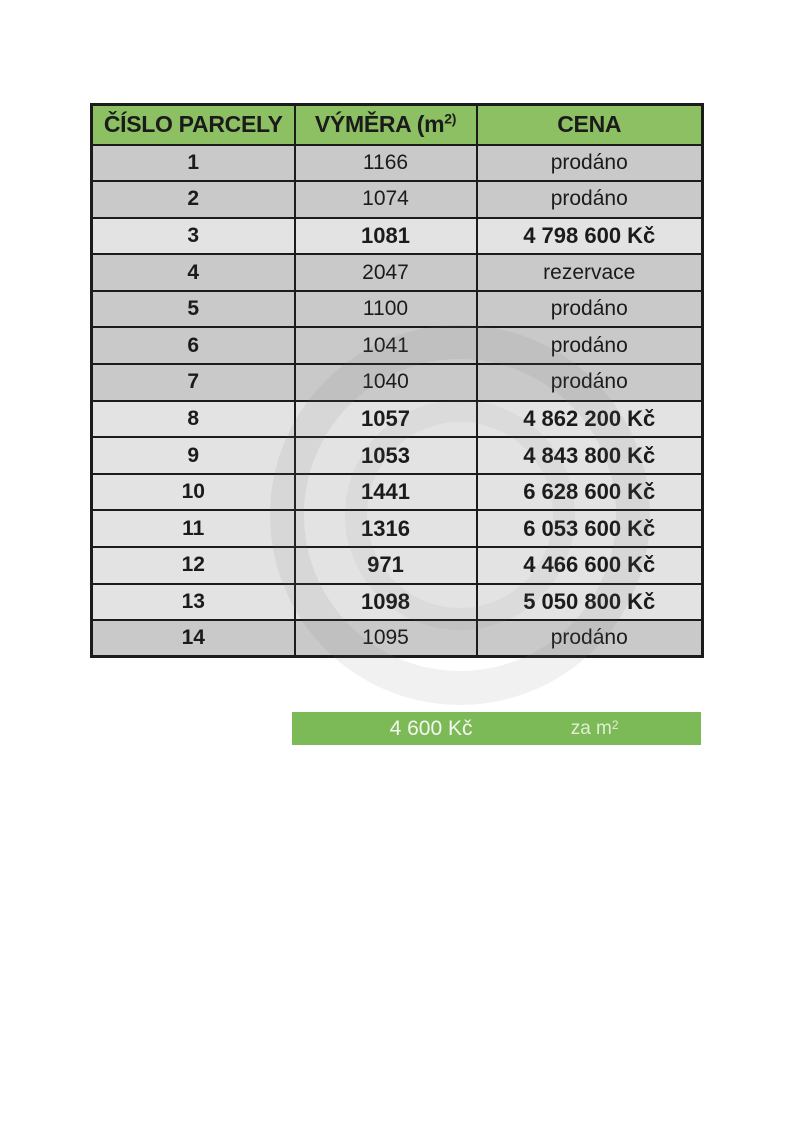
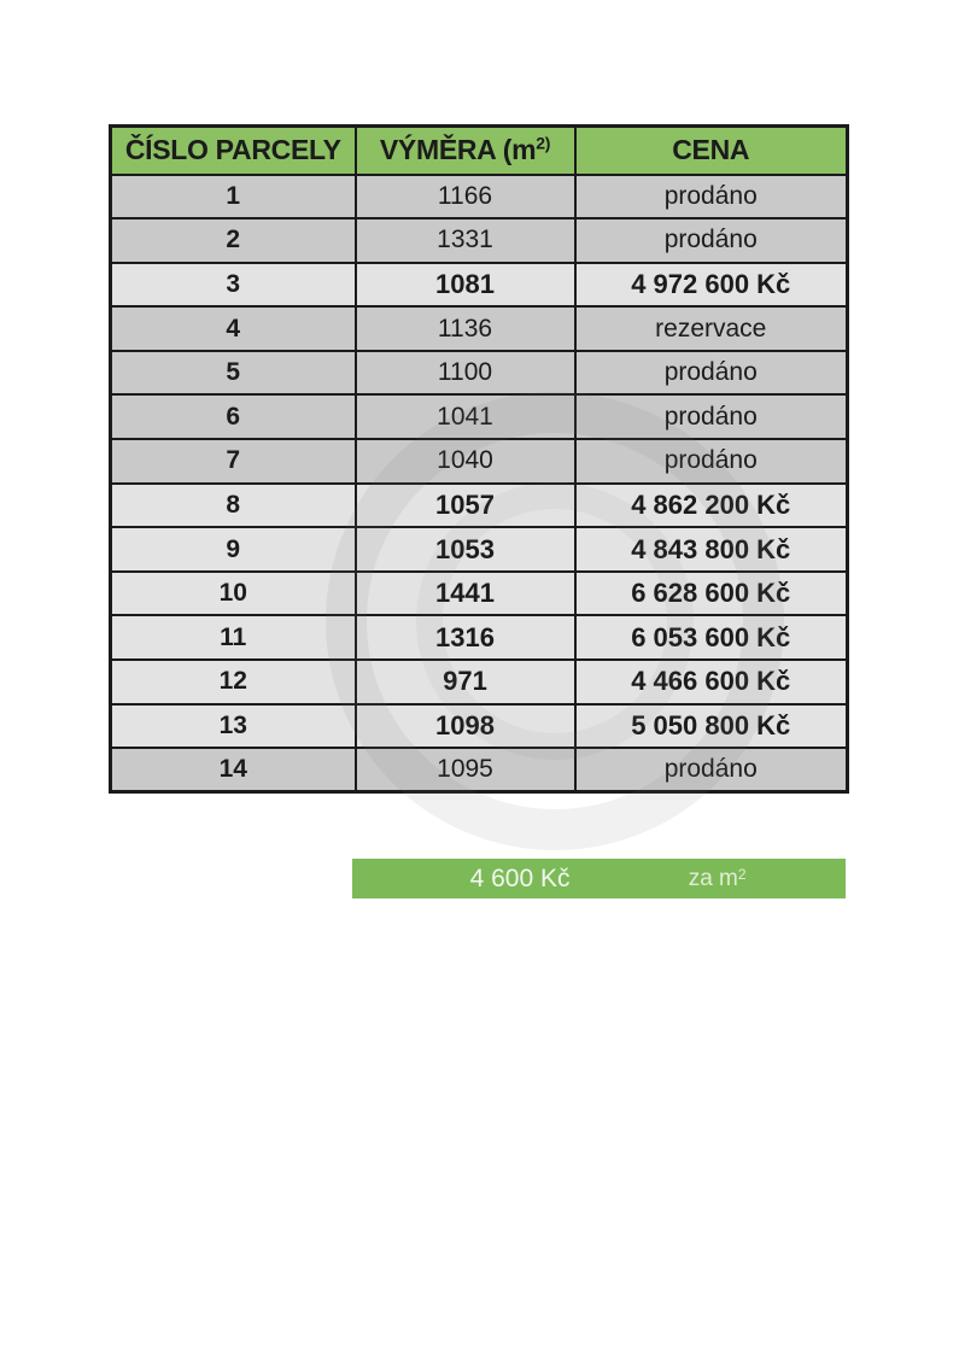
  ČÍSLO PARCELY	VÝMĚRA (m2)	CENA
  1	1166	prodáno
- 2	1074	prodáno
+ 2	1331	prodáno
- 3	1081	4 798 600 Kč
+ 3	1081	4 972 600 Kč
- 4	2047	rezervace
+ 4	1136	rezervace
  5	1100	prodáno
  6	1041	prodáno
  7	1040	prodáno
  8	1057	4 862 200 Kč
  9	1053	4 843 800 Kč
  10	1441	6 628 600 Kč
  11	1316	6 053 600 Kč
  12	971	4 466 600 Kč
  13	1098	5 050 800 Kč
  14	1095	prodáno
  4 600 Kč
  za m
  2
